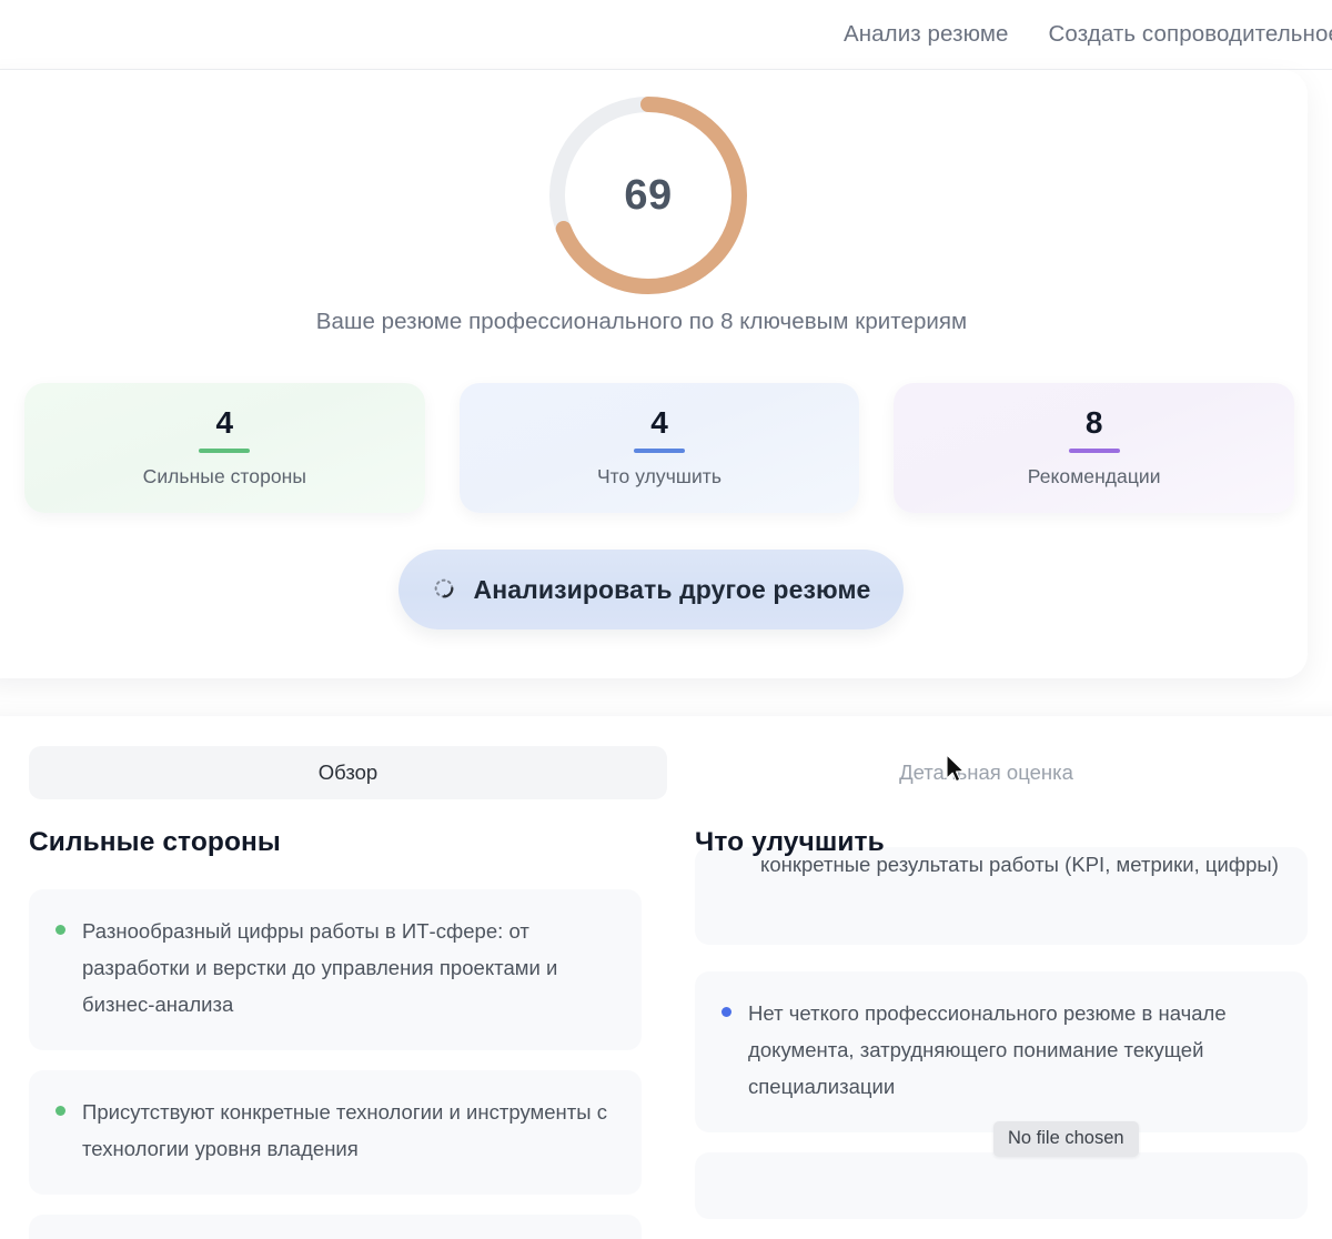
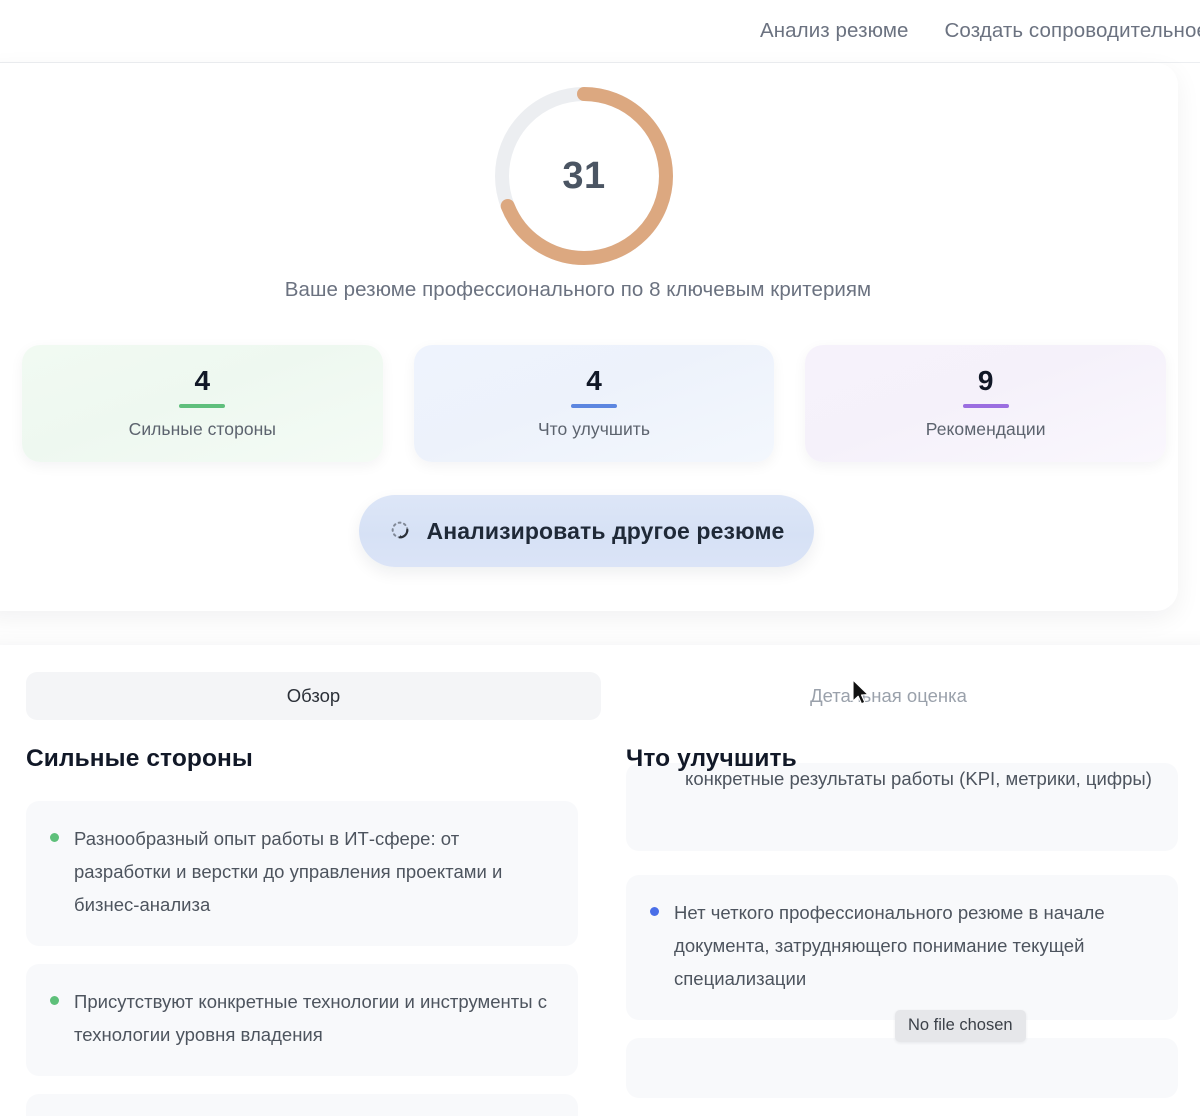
  Анализ резюме
  Создать сопроводительно
- 69
+ 31
  Ваше резюме профессионального по 8 ключевым критериям
  4
  Сильные стороны
  4
  Что улучшить
- 8
+ 9
  Рекомендации
  Анализировать другое резюме
  Обзор
  Детаьная оценка
  Сильные стороны
- Разнообразный цифры работы в ИТ-сфере: от разработки и верстки до управления проектами и бизнес-анализа
+ Разнообразный опыт работы в ИТ-сфере: от разработки и верстки до управления проектами и бизнес-анализа
  Присутствуют конкретные технологии и инструменты с технологии уровня владения
  Что улучшить
  конкретные результаты работы (KPI, метрики, цифры)
  Нет четкого профессионального резюме в начале документа, затрудняющего понимание текущей специализации
  No file chosen
